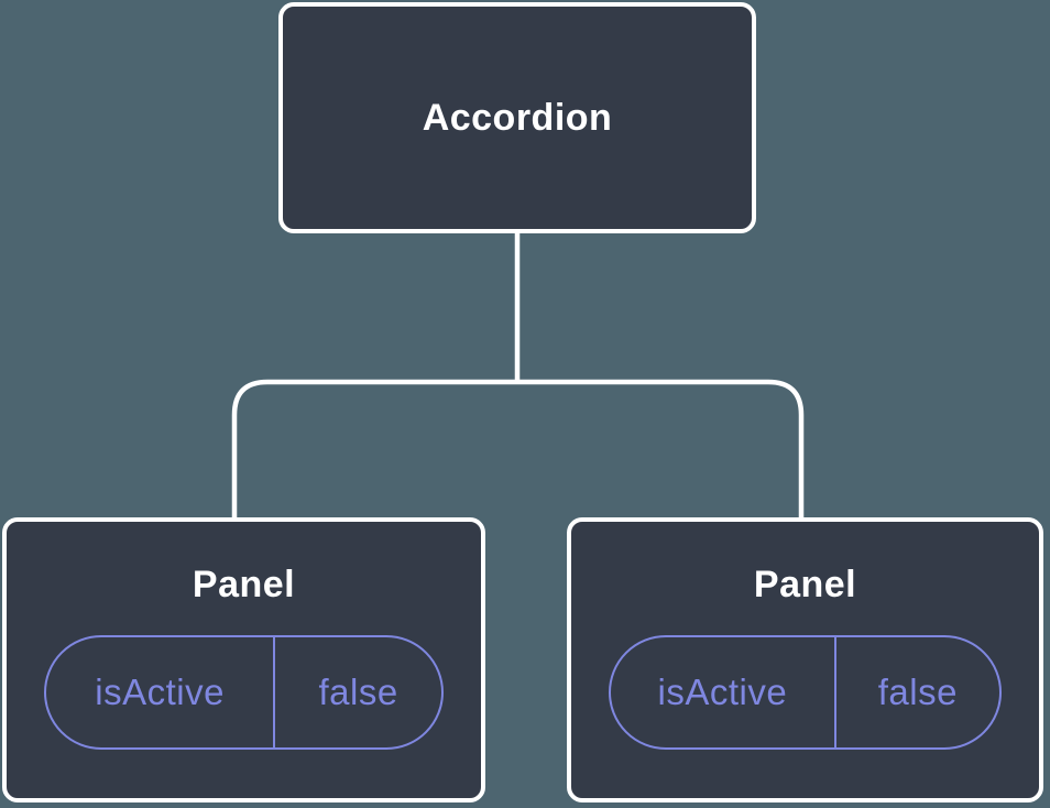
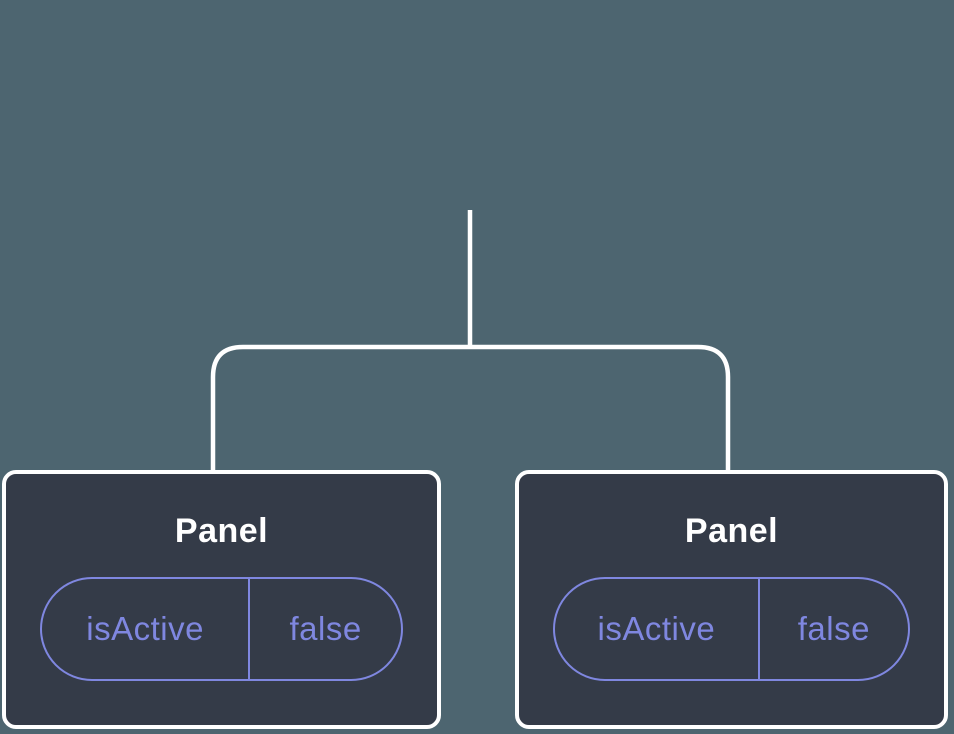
- Accordion
  Panel
  isActive
  false
  Panel
  isActive
  false
